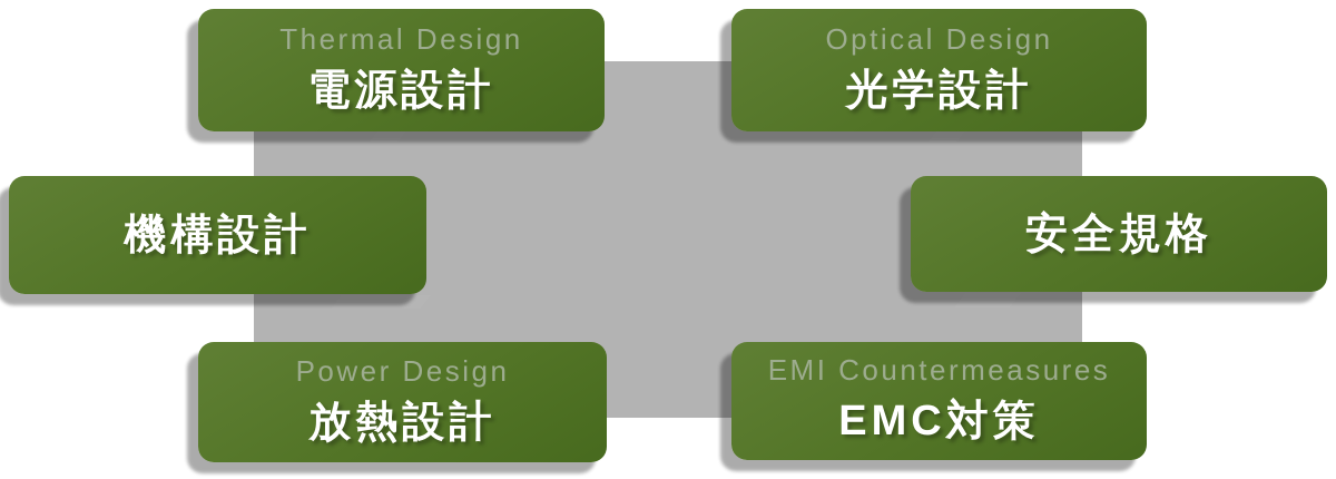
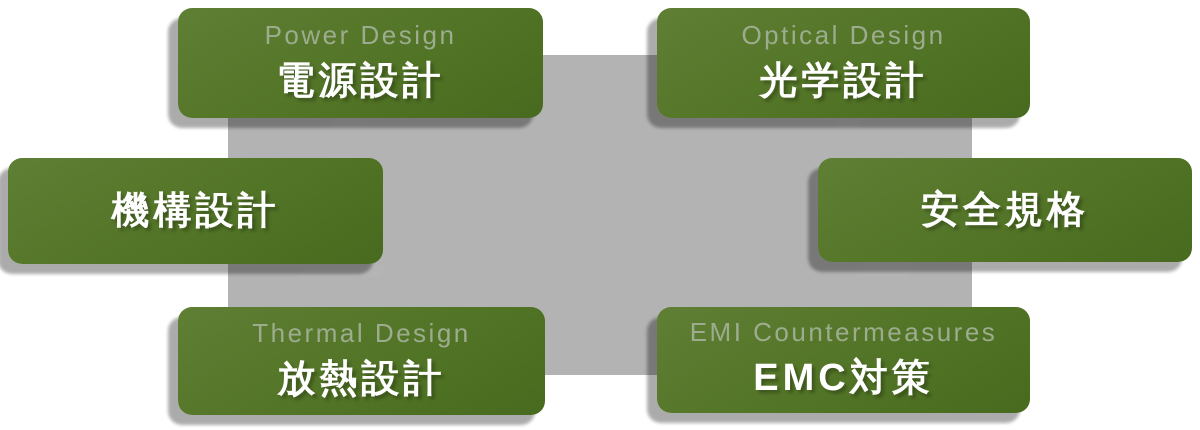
- Thermal Design
+ Power Design
  電源設計
  Optical Design
  光学設計
  機構設計
  安全規格
- Power Design
+ Thermal Design
  放熱設計
  EMI Countermeasures
  EMC対策
